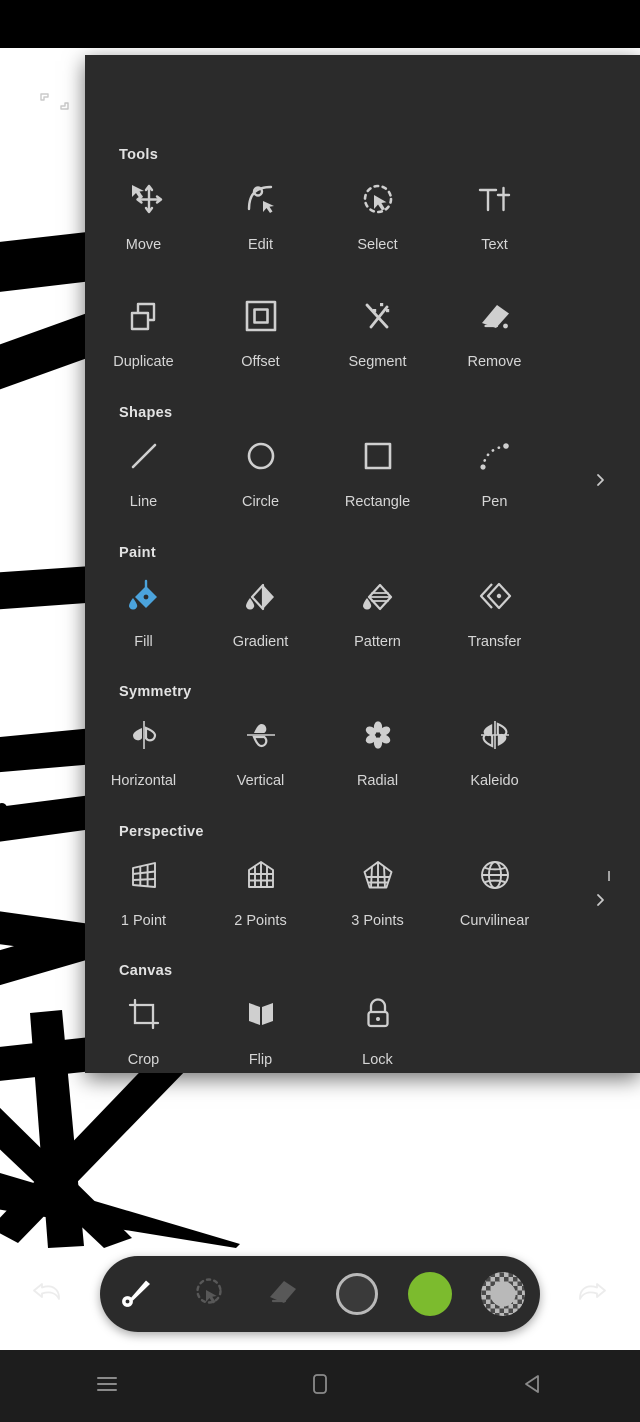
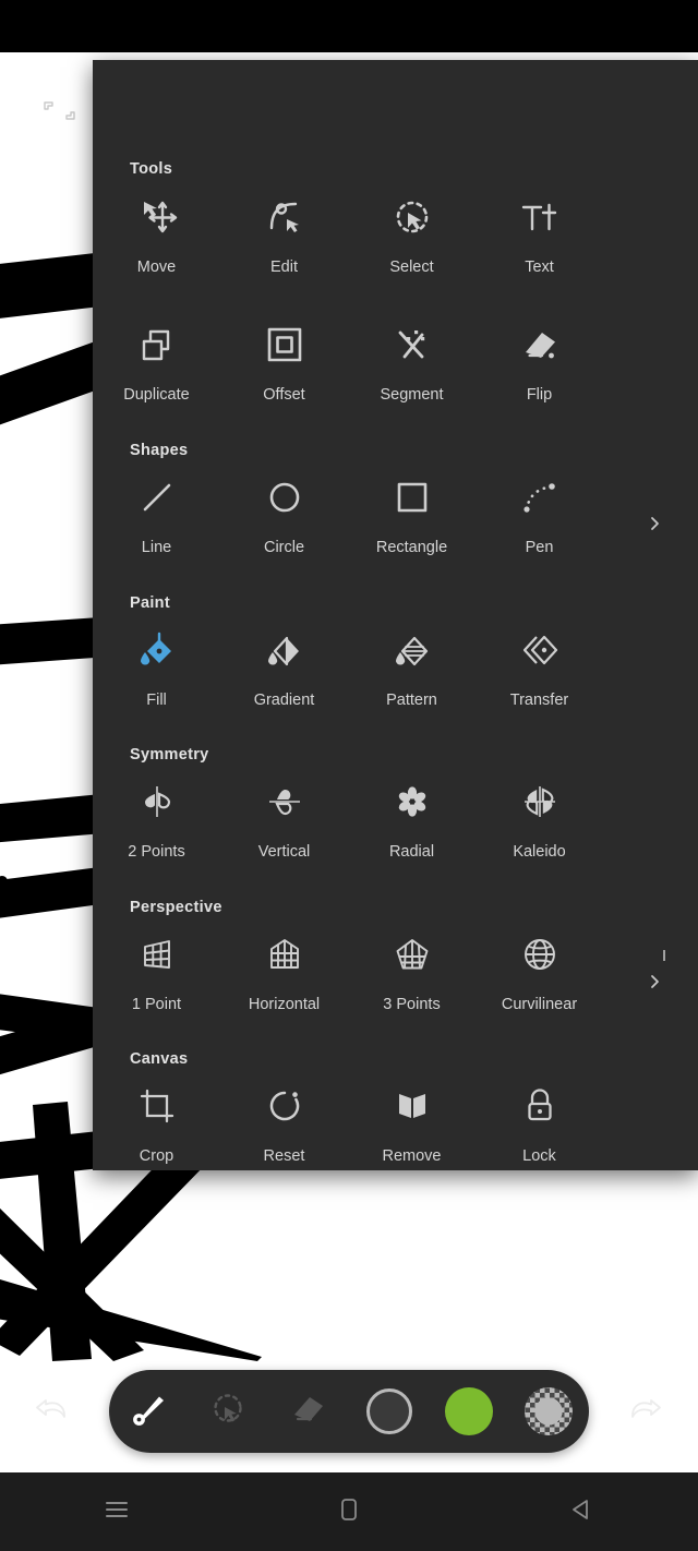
  Tools
  Move
  Edit
  Select
  Text
  Duplicate
  Offset
  Segment
- Remove
+ Flip
  Shapes
  Line
  Circle
  Rectangle
  Pen
  Paint
  Fill
  Gradient
  Pattern
  Transfer
  Symmetry
- Horizontal
+ 2 Points
  Vertical
  Radial
  Kaleido
  Perspective
  1 Point
- 2 Points
+ Horizontal
  3 Points
  Curvilinear
  I
  Canvas
  Crop
+ Reset
- Flip
+ Remove
  Lock
